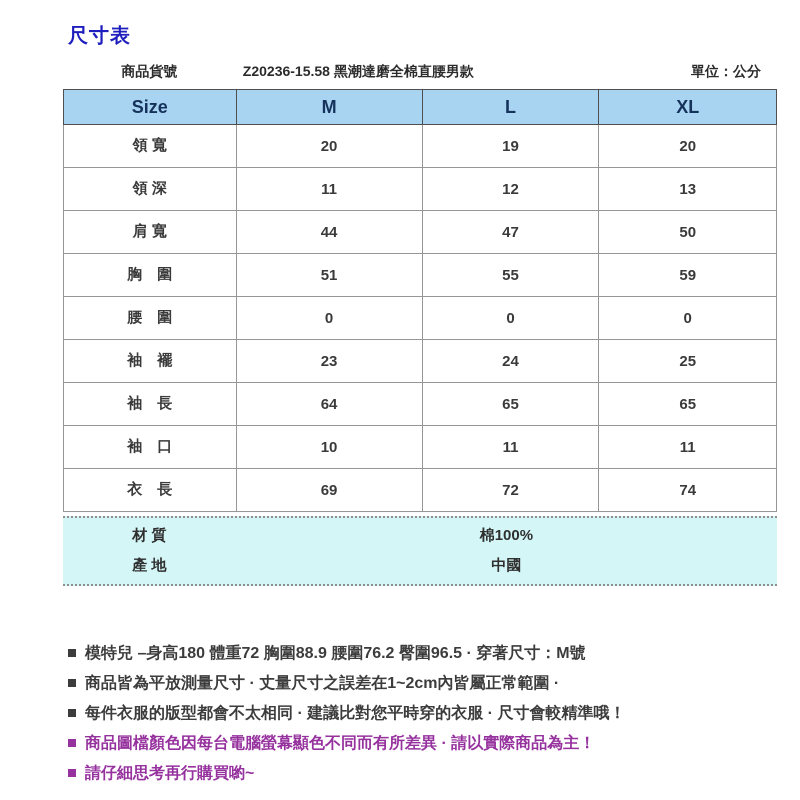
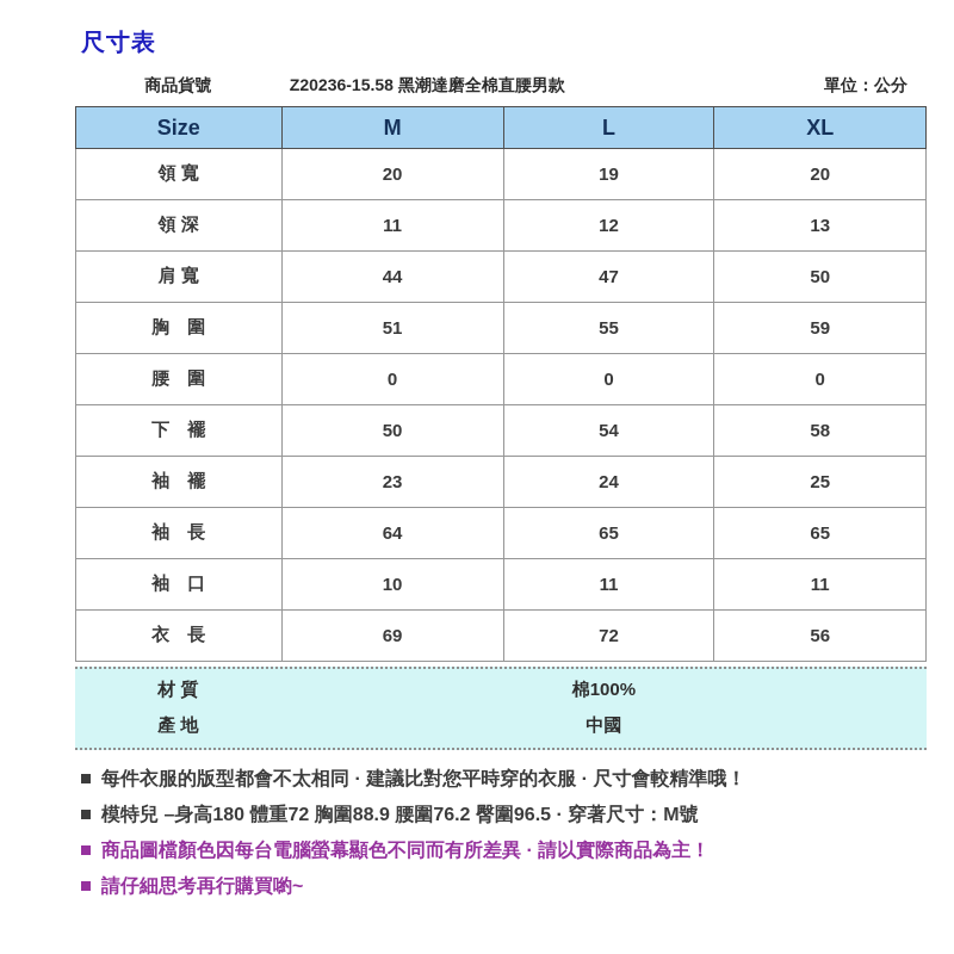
  尺寸表
  商品貨號
  Z20236-15.58 黑潮達磨全棉直腰男款
  單位：公分
  Size	M	L	XL
  領 寬	20	19	20
  領 深	11	12	13
  肩 寬	44	47	50
  胸 圍	51	55	59
  腰 圍	0	0	0
+ 下 襬	50	54	58
  袖 襬	23	24	25
  袖 長	64	65	65
  袖 口	10	11	11
- 衣 長	69	72	74
+ 衣 長	69	72	56
  材 質
  棉100%
  產 地
  中國
- 模特兒 –身高180 體重72 胸圍88.9 腰圍76.2 臀圍96.5 · 穿著尺寸：M號
+ 每件衣服的版型都會不太相同 · 建議比對您平時穿的衣服 · 尺寸會較精準哦！
- 商品皆為平放測量尺寸 · 丈量尺寸之誤差在1~2cm內皆屬正常範圍 ·
- 每件衣服的版型都會不太相同 · 建議比對您平時穿的衣服 · 尺寸會較精準哦！
+ 模特兒 –身高180 體重72 胸圍88.9 腰圍76.2 臀圍96.5 · 穿著尺寸：M號
  商品圖檔顏色因每台電腦螢幕顯色不同而有所差異 · 請以實際商品為主！
  請仔細思考再行購買喲~
